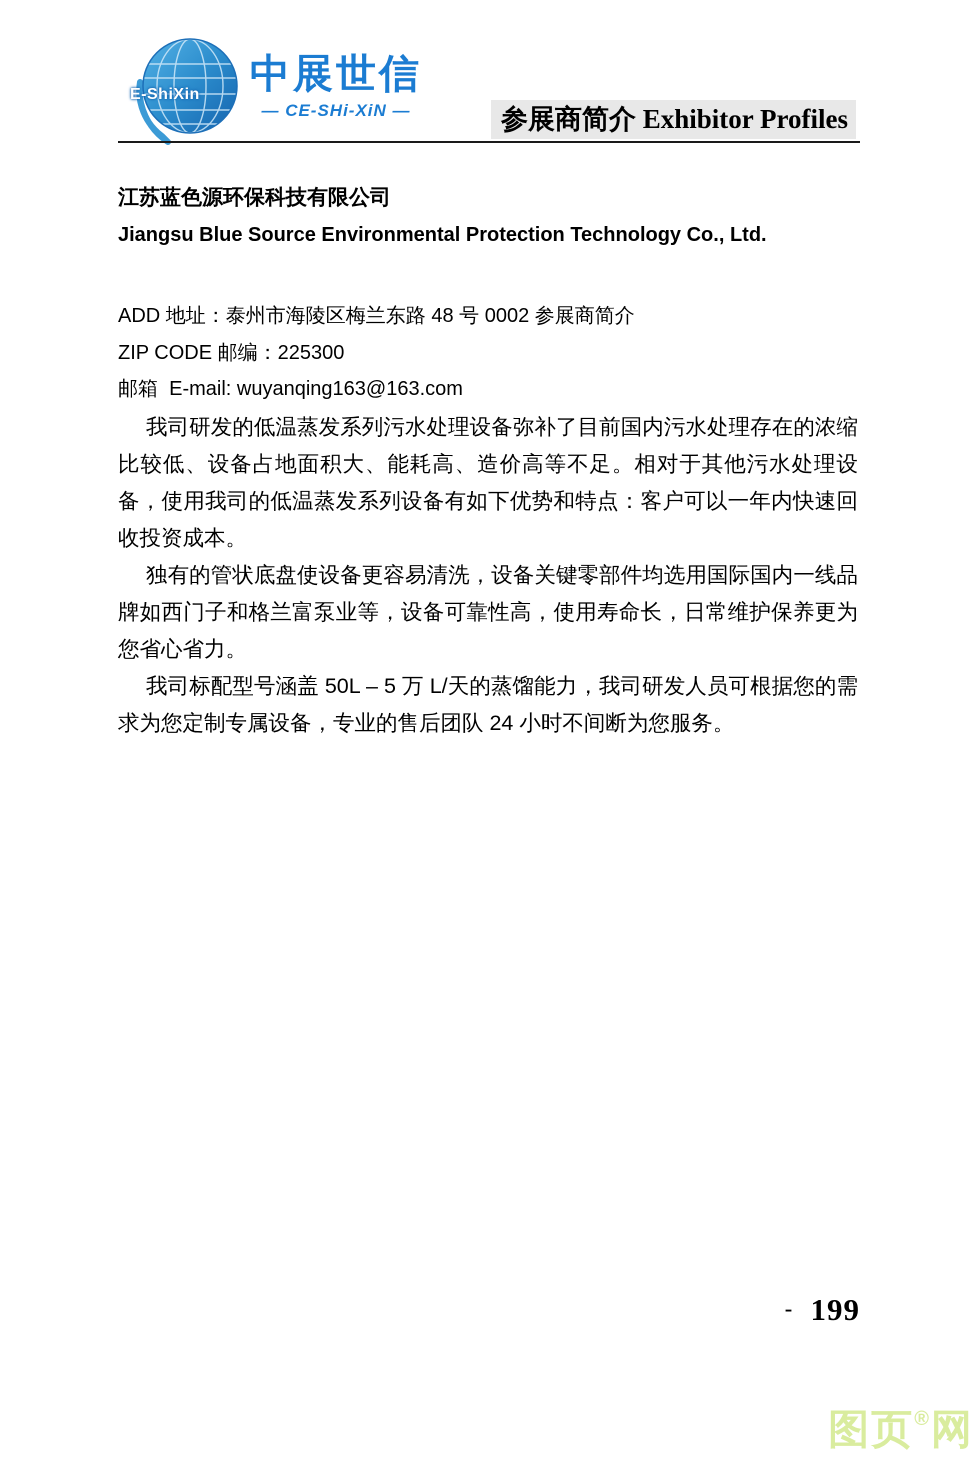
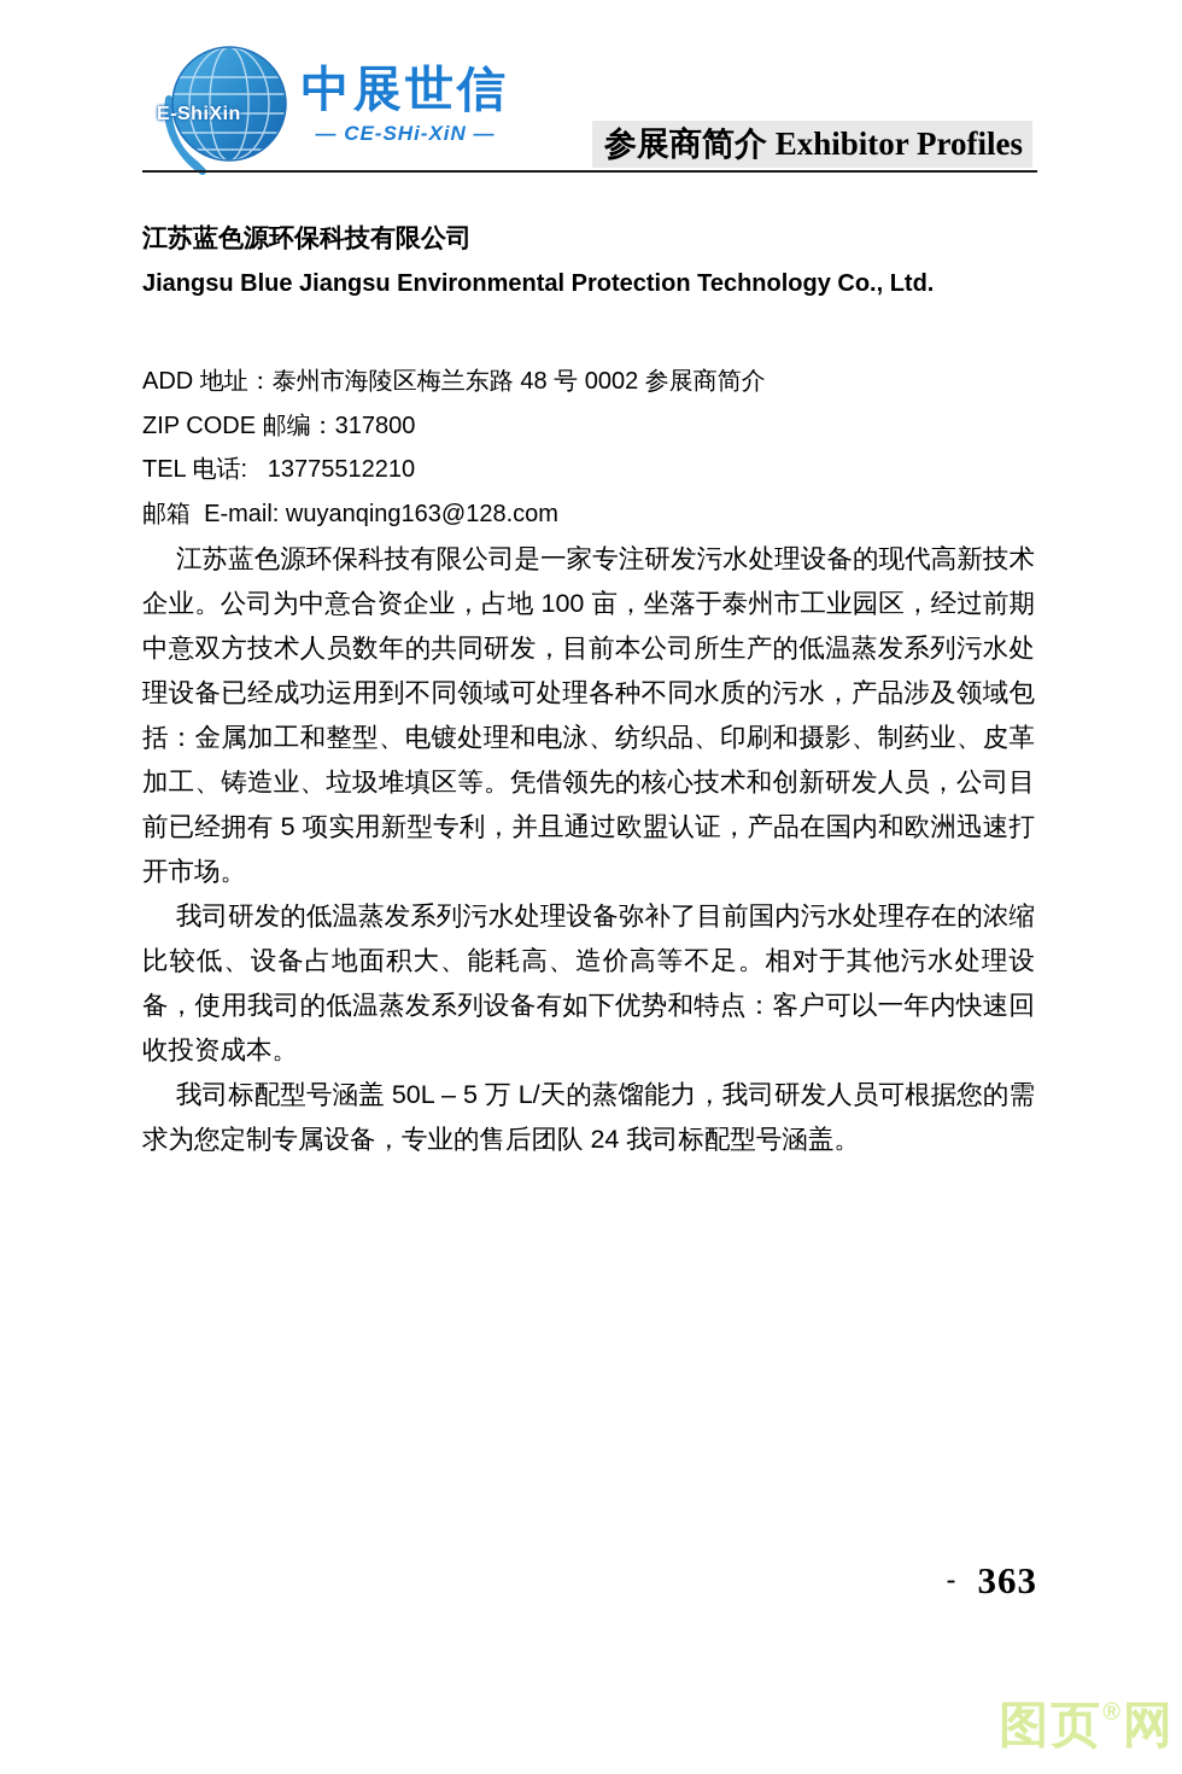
  E-ShiXin
  中展世信
  — CE-SHi-XiN —
  参展商简介 Exhibitor Profiles
  江苏蓝色源环保科技有限公司
- Jiangsu Blue Source Environmental Protection Technology Co., Ltd.
+ Jiangsu Blue Jiangsu Environmental Protection Technology Co., Ltd.
  ADD 地址：泰州市海陵区梅兰东路 48 号 0002 参展商简介
- ZIP CODE 邮编：225300
+ ZIP CODE 邮编：317800
+ TEL 电话: 13775512210
- 邮箱 E-mail: wuyanqing163@163.com
+ 邮箱 E-mail: wuyanqing163@128.com
+ 江苏蓝色源环保科技有限公司是一家专注研发污水处理设备的现代高新技术企业。公司为中意合资企业，占地 100 亩，坐落于泰州市工业园区，经过前期中意双方技术人员数年的共同研发，目前本公司所生产的低温蒸发系列污水处理设备已经成功运用到不同领域可处理各种不同水质的污水，产品涉及领域包括：金属加工和整型、电镀处理和电泳、纺织品、印刷和摄影、制药业、皮革加工、铸造业、垃圾堆填区等。凭借领先的核心技术和创新研发人员，公司目前已经拥有 5 项实用新型专利，并且通过欧盟认证，产品在国内和欧洲迅速打开市场。
  我司研发的低温蒸发系列污水处理设备弥补了目前国内污水处理存在的浓缩比较低、设备占地面积大、能耗高、造价高等不足。相对于其他污水处理设备，使用我司的低温蒸发系列设备有如下优势和特点：客户可以一年内快速回收投资成本。
- 独有的管状底盘使设备更容易清洗，设备关键零部件均选用国际国内一线品牌如西门子和格兰富泵业等，设备可靠性高，使用寿命长，日常维护保养更为您省心省力。
- 我司标配型号涵盖 50L – 5 万 L/天的蒸馏能力，我司研发人员可根据您的需求为您定制专属设备，专业的售后团队 24 小时不间断为您服务。
+ 我司标配型号涵盖 50L – 5 万 L/天的蒸馏能力，我司研发人员可根据您的需求为您定制专属设备，专业的售后团队 24 我司标配型号涵盖。
  -
- 199
+ 363
  图页®网
